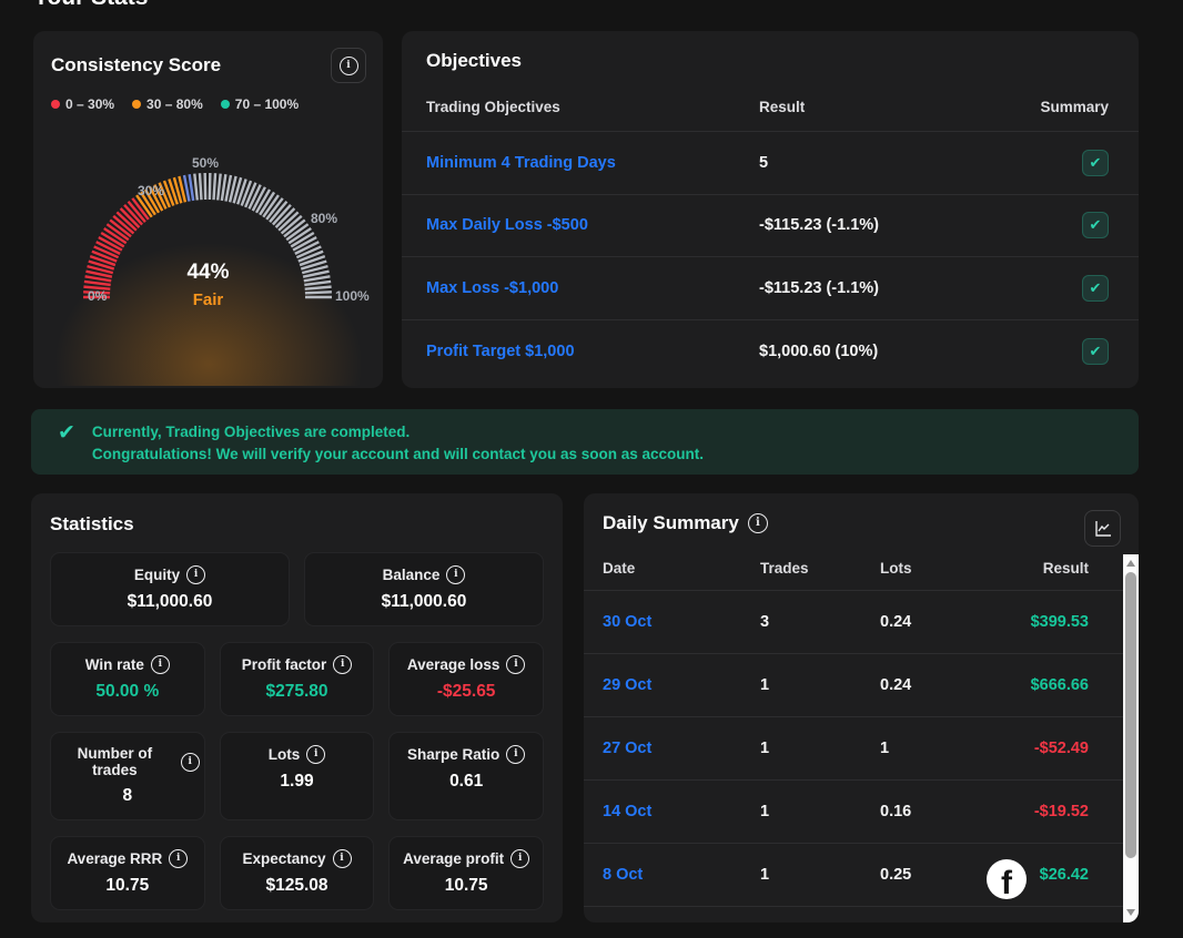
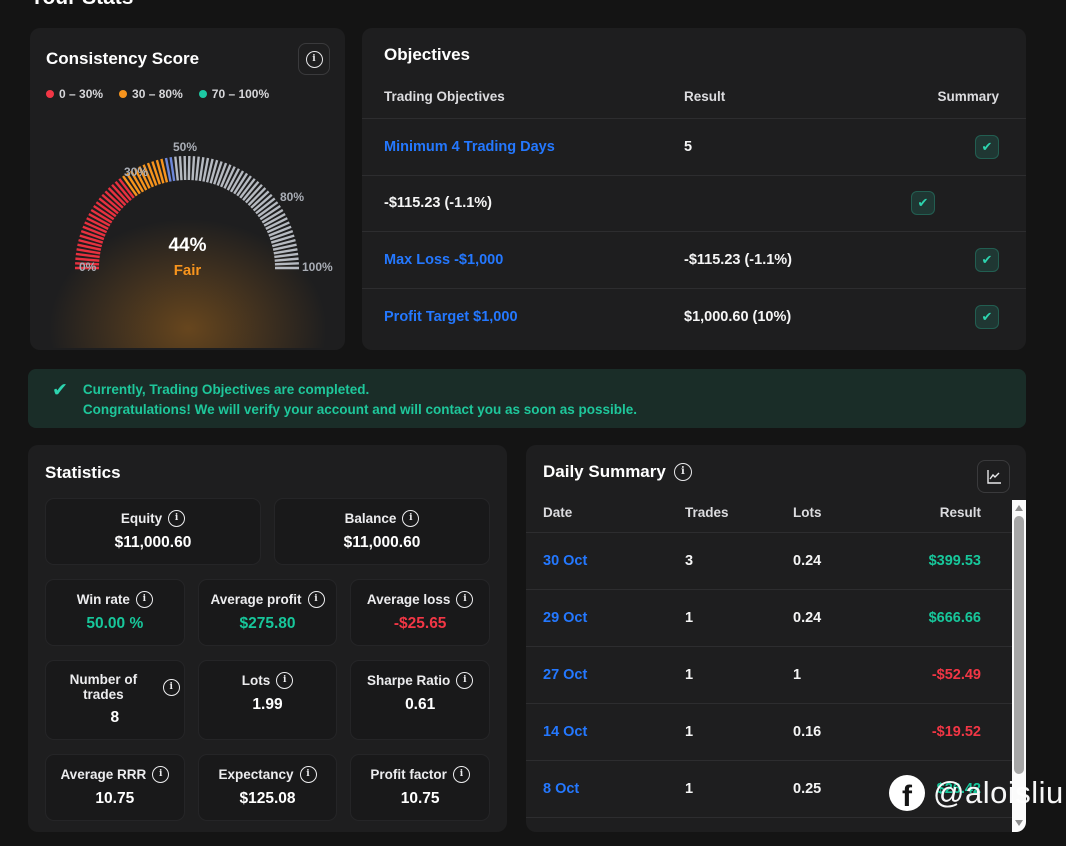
  Consistency Score
  i
  0 – 30%
  30 – 80%
  70 – 100%
  0%
  30%
  50%
  80%
  100%
  44%
  Fair
  Objectives
  Trading Objectives
  Result
  Summary
  Minimum 4 Trading Days
  5
  ✔
- Max Daily Loss -$500
  -$115.23 (-1.1%)
  ✔
  Max Loss -$1,000
  -$115.23 (-1.1%)
  ✔
  Profit Target $1,000
  $1,000.60 (10%)
  ✔
  ✔
  Currently, Trading Objectives are completed.
- Congratulations! We will verify your account and will contact you as soon as account.
+ Congratulations! We will verify your account and will contact you as soon as possible.
  Statistics
  Equity
  i
  $11,000.60
  Balance
  i
  $11,000.60
  Win rate
  i
  50.00 %
- Profit factor
+ Average profit
  i
  $275.80
  Average loss
  i
  -$25.65
  Number of trades
  i
  8
  Lots
  i
  1.99
  Sharpe Ratio
  i
  0.61
  Average RRR
  i
  10.75
  Expectancy
  i
  $125.08
- Average profit
+ Profit factor
  i
  10.75
  Daily Summary
  i
  Date
  Trades
  Lots
  Result
  30 Oct
  3
  0.24
  $399.53
  29 Oct
  1
  0.24
  $666.66
  27 Oct
  1
  1
  -$52.49
  14 Oct
  1
  0.16
  -$19.52
  8 Oct
  1
  0.25
  $26.42
  f
+ @aloisliu
